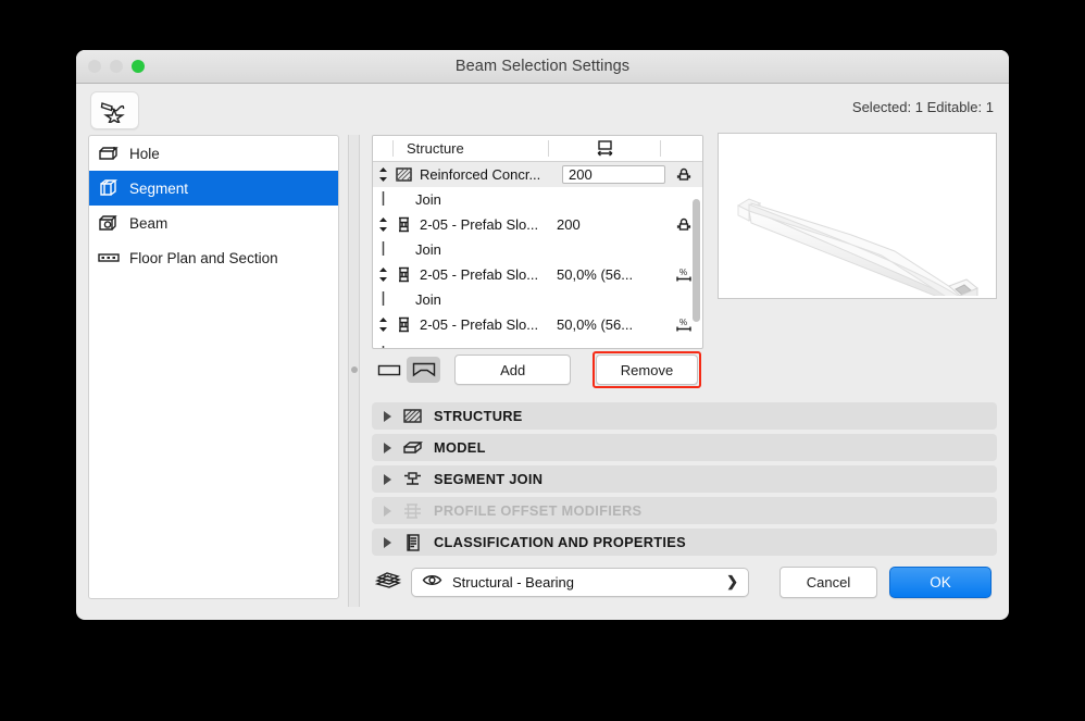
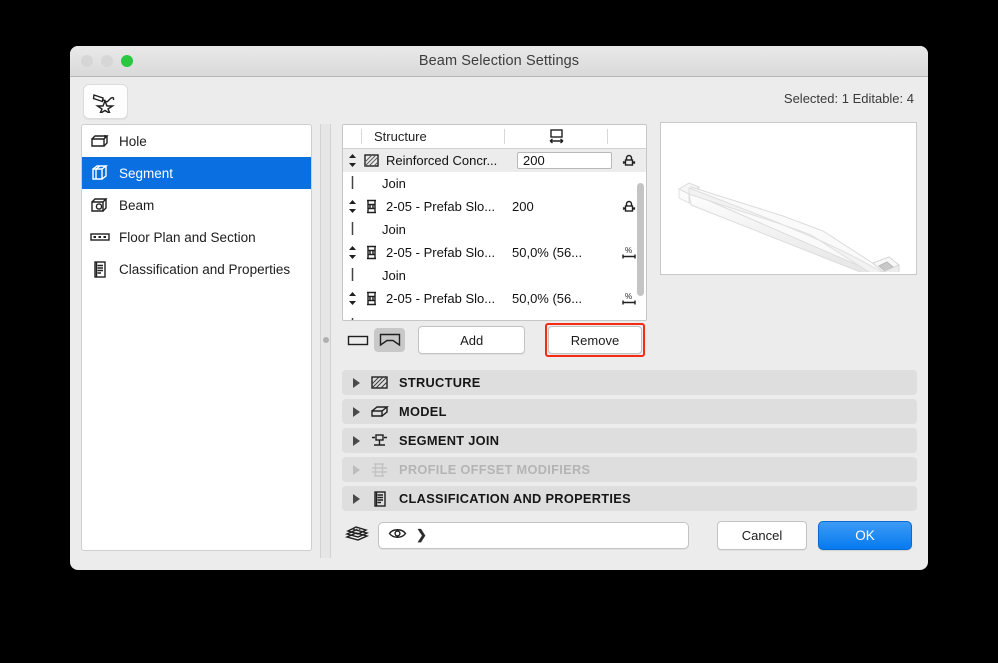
  Beam Selection Settings
- Selected: 1 Editable: 1
+ Selected: 1 Editable: 4
  Hole
  Segment
  Beam
  Floor Plan and Section
+ Classification and Properties
  Structure
  Reinforced Concr...
  200
  Join
  2-05 - Prefab Slo...
  200
  Join
  2-05 - Prefab Slo...
  50,0% (56...
  %
  Join
  2-05 - Prefab Slo...
  50,0% (56...
  %
  Add
  Remove
  STRUCTURE
  MODEL
  SEGMENT JOIN
  PROFILE OFFSET MODIFIERS
  CLASSIFICATION AND PROPERTIES
- Structural - Bearing
  ❯
  Cancel
  OK
